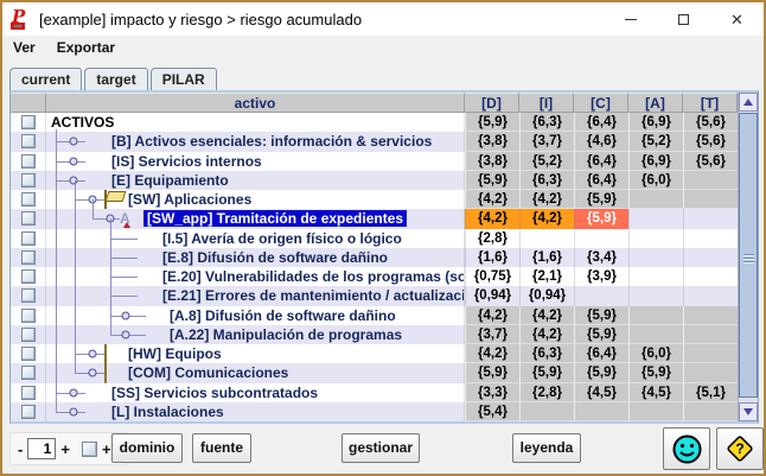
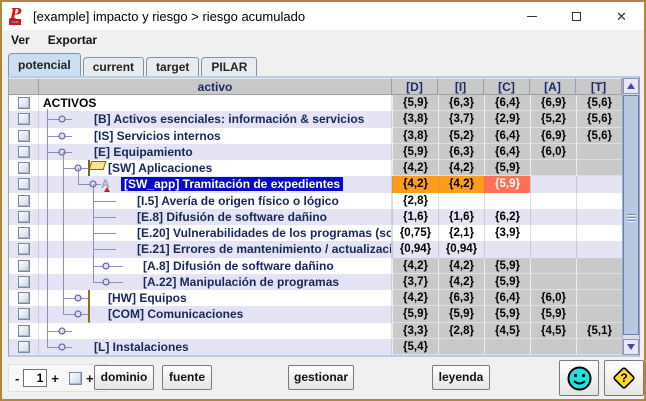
  P
  [example] impacto y riesgo > riesgo acumulado
  ✕
  Ver
  Exportar
+ potencial
  current
  target
  PILAR
  activo
  [D]
  [I]
  [C]
  [A]
  [T]
  ACTIVOS
  {5,9}
  {6,3}
  {6,4}
  {6,9}
  {5,6}
  [B] Activos esenciales: información & servicios
  {3,8}
  {3,7}
- {4,6}
+ {2,9}
  {5,2}
  {5,6}
  [IS] Servicios internos
  {3,8}
  {5,2}
  {6,4}
  {6,9}
  {5,6}
  [E] Equipamiento
  {5,9}
  {6,3}
  {6,4}
  {6,0}
  [SW] Aplicaciones
  {4,2}
  {4,2}
  {5,9}
  A
  [SW_app] Tramitación de expedientes
  {4,2}
  {4,2}
  {5,9}
  [I.5] Avería de origen físico o lógico
  {2,8}
  [E.8] Difusión de software dañino
  {1,6}
  {1,6}
- {3,4}
+ {6,2}
  [E.20] Vulnerabilidades de los programas (so
  {0,75}
  {2,1}
  {3,9}
  [E.21] Errores de mantenimiento / actualizaci
  {0,94}
  {0,94}
  [A.8] Difusión de software dañino
  {4,2}
  {4,2}
  {5,9}
  [A.22] Manipulación de programas
  {3,7}
  {4,2}
  {5,9}
  [HW] Equipos
  {4,2}
  {6,3}
  {6,4}
  {6,0}
  [COM] Comunicaciones
  {5,9}
  {5,9}
  {5,9}
  {5,9}
- [SS] Servicios subcontratados
  {3,3}
  {2,8}
  {4,5}
  {4,5}
  {5,1}
  [L] Instalaciones
  {5,4}
  -
  1
  +
  dominio
  fuente
  gestionar
  leyenda
  ?
